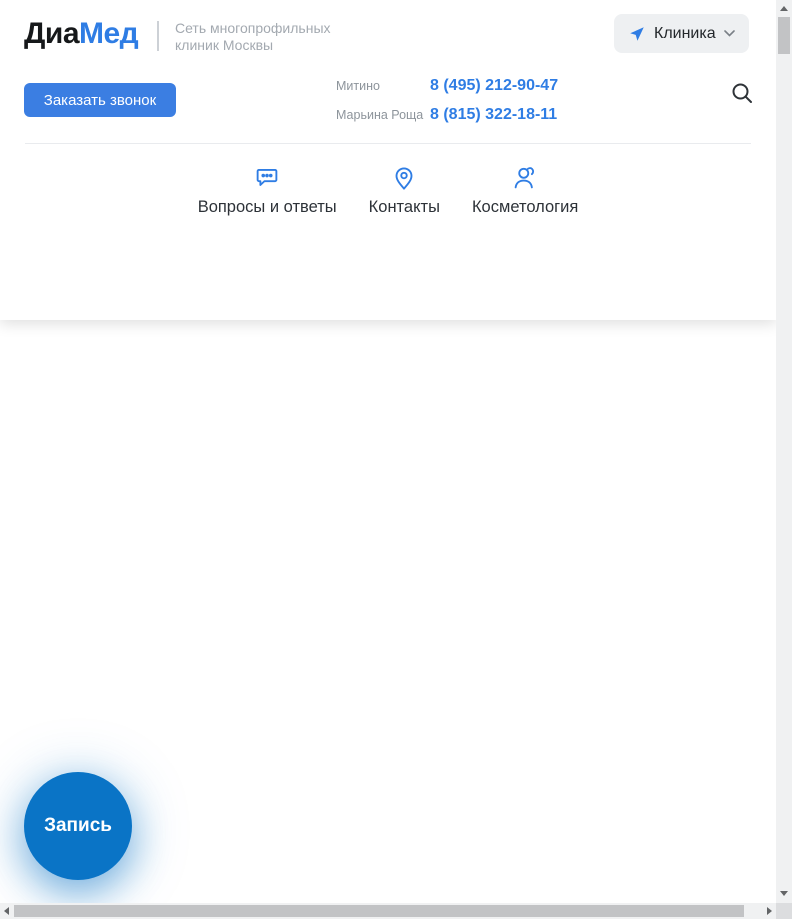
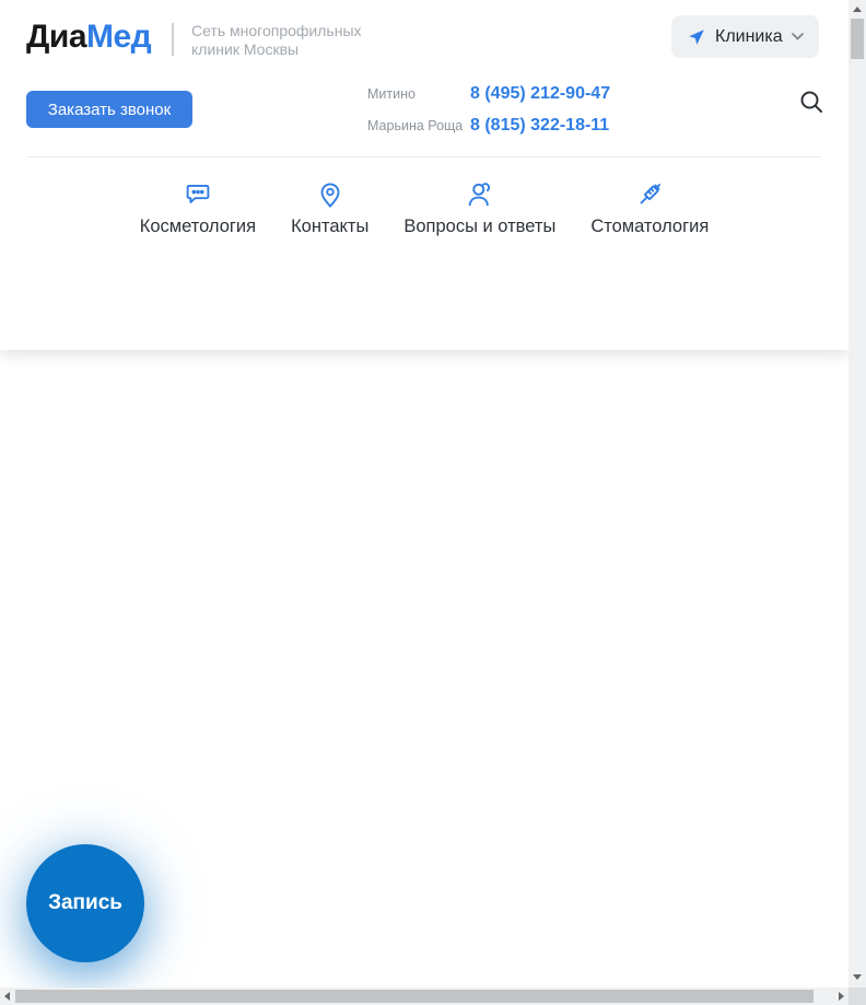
  ДиаМед
  Сеть многопрофильных
  клиник Москвы
  Клиника
  Заказать звонок
  Митино
  8 (495) 212-90-47
  Марьина Роща
  8 (815) 322-18-11
- Вопросы и ответы
+ Косметология
  Контакты
- Косметология
+ Вопросы и ответы
+ Стоматология
  Запись
